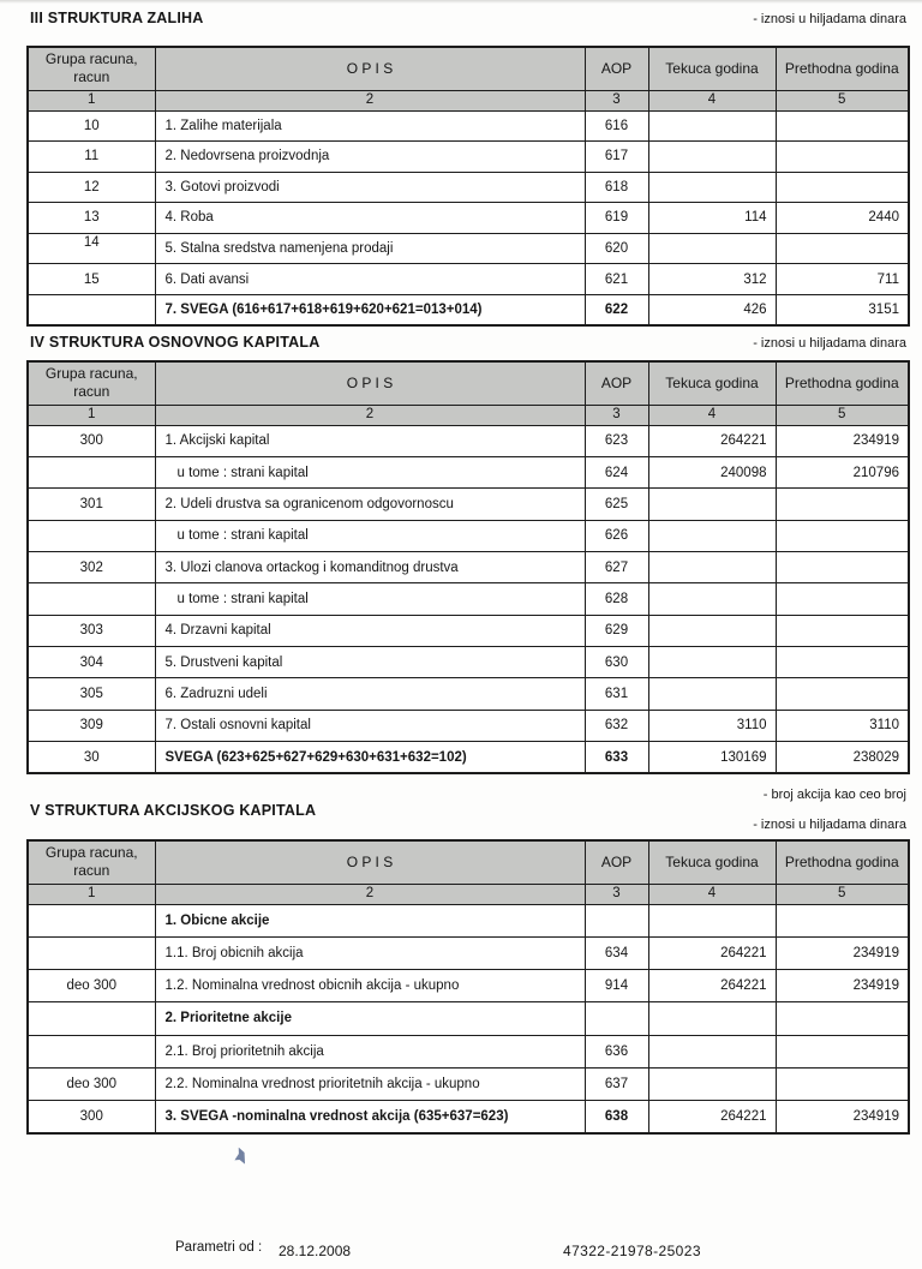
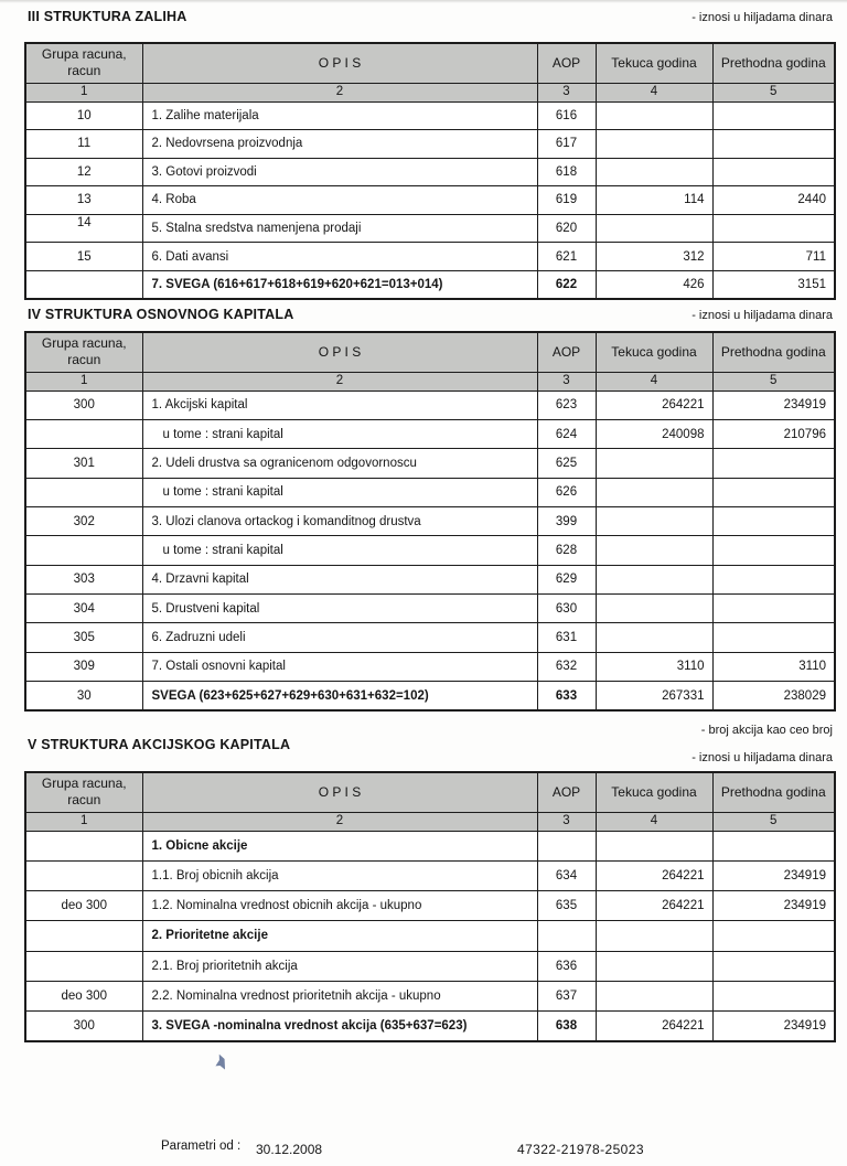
  III STRUKTURA ZALIHA
  - iznosi u hiljadama dinara
  Grupa racuna, racun	O P I S	AOP	Tekuca godina	Prethodna godina
  1	2	3	4	5
  10	1. Zalihe materijala	616
  11	2. Nedovrsena proizvodnja	617
  12	3. Gotovi proizvodi	618
  13	4. Roba	619	114	2440
  14	5. Stalna sredstva namenjena prodaji	620
  15	6. Dati avansi	621	312	711
  	7. SVEGA (616+617+618+619+620+621=013+014)	622	426	3151
  IV STRUKTURA OSNOVNOG KAPITALA
  - iznosi u hiljadama dinara
  Grupa racuna, racun	O P I S	AOP	Tekuca godina	Prethodna godina
  1	2	3	4	5
  300	1. Akcijski kapital	623	264221	234919
  	u tome : strani kapital	624	240098	210796
  301	2. Udeli drustva sa ogranicenom odgovornoscu	625
  	u tome : strani kapital	626
- 302	3. Ulozi clanova ortackog i komanditnog drustva	627
+ 302	3. Ulozi clanova ortackog i komanditnog drustva	399
  	u tome : strani kapital	628
  303	4. Drzavni kapital	629
  304	5. Drustveni kapital	630
  305	6. Zadruzni udeli	631
  309	7. Ostali osnovni kapital	632	3110	3110
- 30	SVEGA (623+625+627+629+630+631+632=102)	633	130169	238029
+ 30	SVEGA (623+625+627+629+630+631+632=102)	633	267331	238029
  V STRUKTURA AKCIJSKOG KAPITALA
  - broj akcija kao ceo broj
  - iznosi u hiljadama dinara
  Grupa racuna, racun	O P I S	AOP	Tekuca godina	Prethodna godina
  1	2	3	4	5
  	1. Obicne akcije
  	1.1. Broj obicnih akcija	634	264221	234919
- deo 300	1.2. Nominalna vrednost obicnih akcija - ukupno	914	264221	234919
+ deo 300	1.2. Nominalna vrednost obicnih akcija - ukupno	635	264221	234919
  	2. Prioritetne akcije
  	2.1. Broj prioritetnih akcija	636
  deo 300	2.2. Nominalna vrednost prioritetnih akcija - ukupno	637
  300	3. SVEGA -nominalna vrednost akcija (635+637=623)	638	264221	234919
  Parametri od :
- 28.12.2008
+ 30.12.2008
  47322-21978-25023
